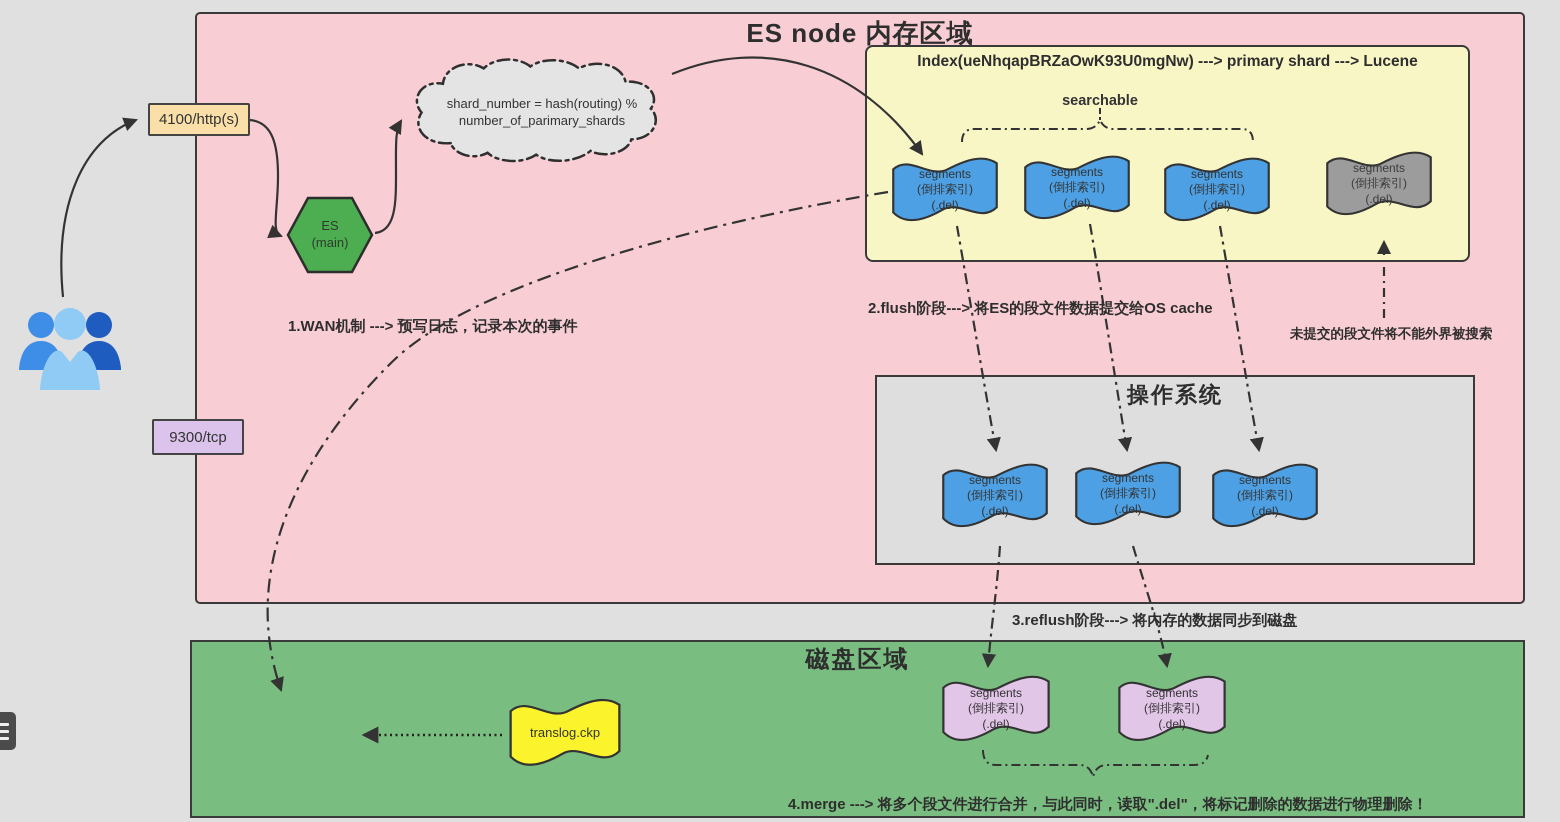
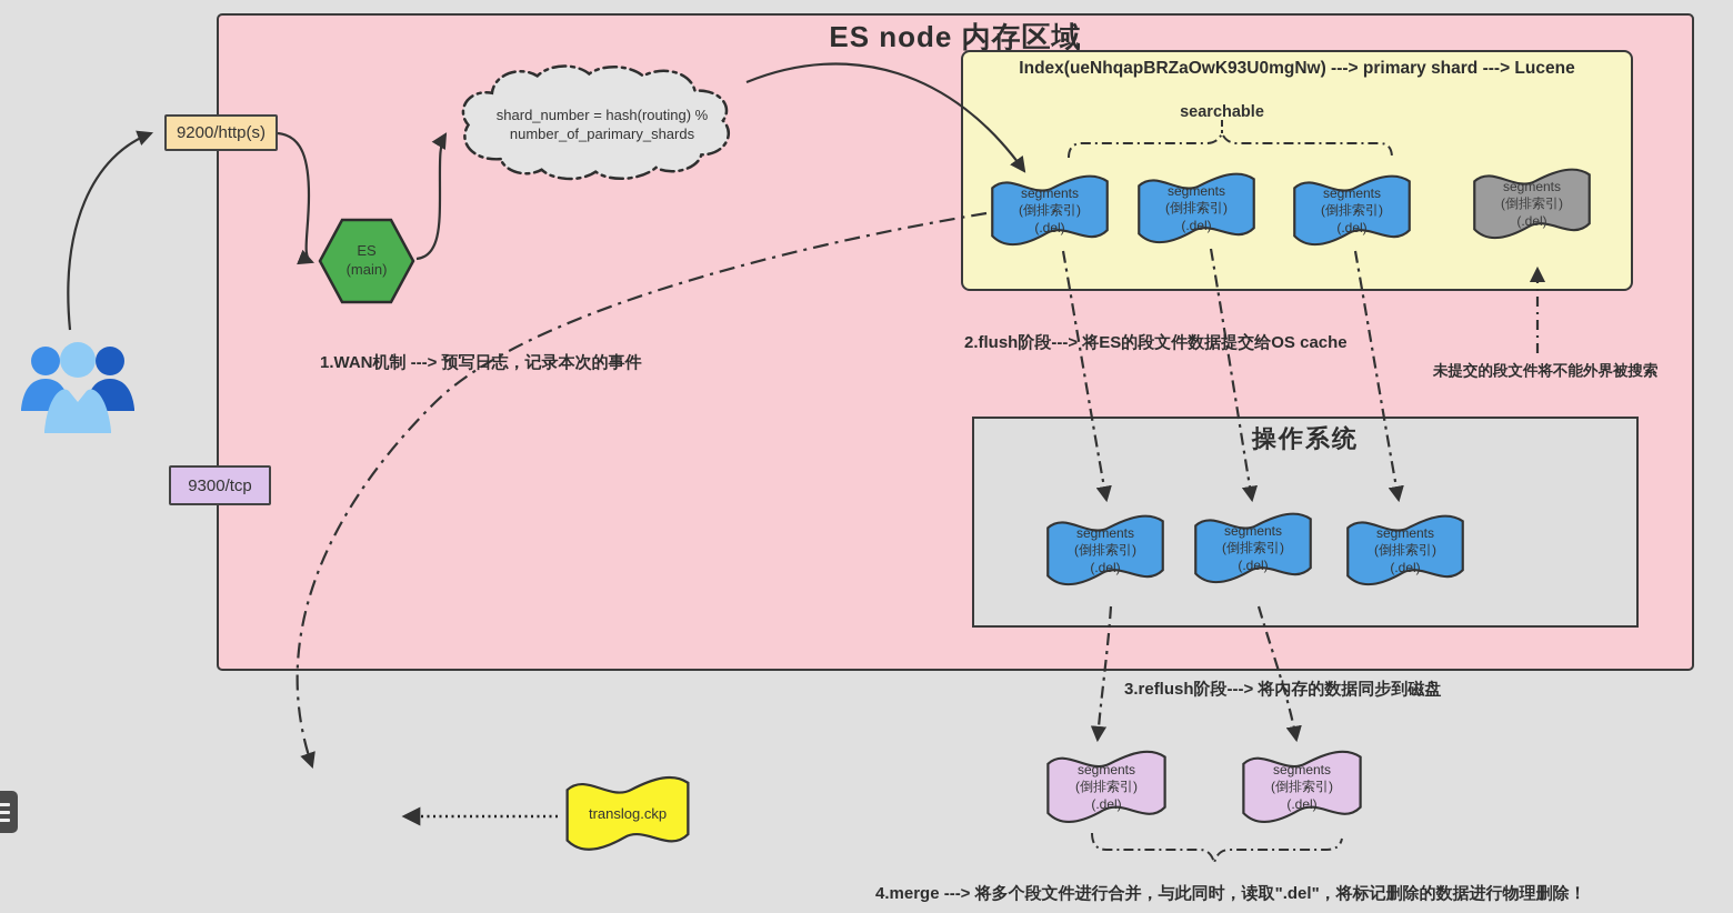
  ES node 内存区域
  Index(ueNhqapBRZaOwK93U0mgNw) ---> primary shard ---> Lucene
  searchable
  操作系统
- 磁盘区域
- 4100/http(s)
+ 9200/http(s)
  9300/tcp
  ES
  (main)
  shard_number = hash(routing) %
  number_of_parimary_shards
  segments
  (倒排索引)
  (.del)
  segments
  (倒排索引)
  (.del)
  segments
  (倒排索引)
  (.del)
  segments
  (倒排索引)
  (.del)
  segments
  (倒排索引)
  (.del)
  segments
  (倒排索引)
  (.del)
  segments
  (倒排索引)
  (.del)
  translog.ckp
  segments
  (倒排索引)
  (.del)
  segments
  (倒排索引)
  (.del)
  1.WAN机制 ---> 预写日志，记录本次的事件
  2.flush阶段---> 将ES的段文件数据提交给OS cache
  未提交的段文件将不能外界被搜索
  3.reflush阶段---> 将内存的数据同步到磁盘
  4.merge ---> 将多个段文件进行合并，与此同时，读取".del"，将标记删除的数据进行物理删除！
